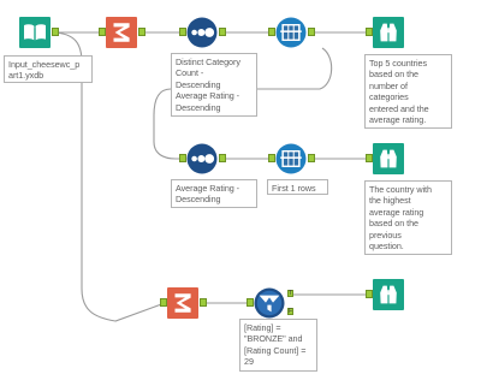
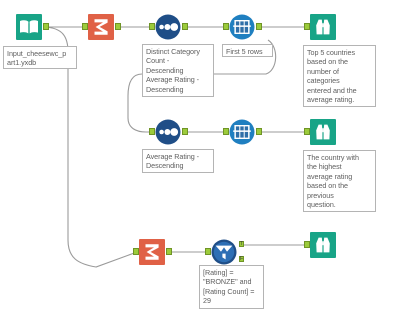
  Input_cheesewc_p
  art1.yxdb
  Distinct Category
  Count -
  Descending
  Average Rating -
  Descending
+ First 5 rows
  Top 5 countries
  based on the
  number of
  categories
  entered and the
  average rating.
  Average Rating -
  Descending
- First 1 rows
  The country with
  the highest
  average rating
  based on the
  previous
  question.
  [Rating] =
  "BRONZE" and
  [Rating Count] =
  29
